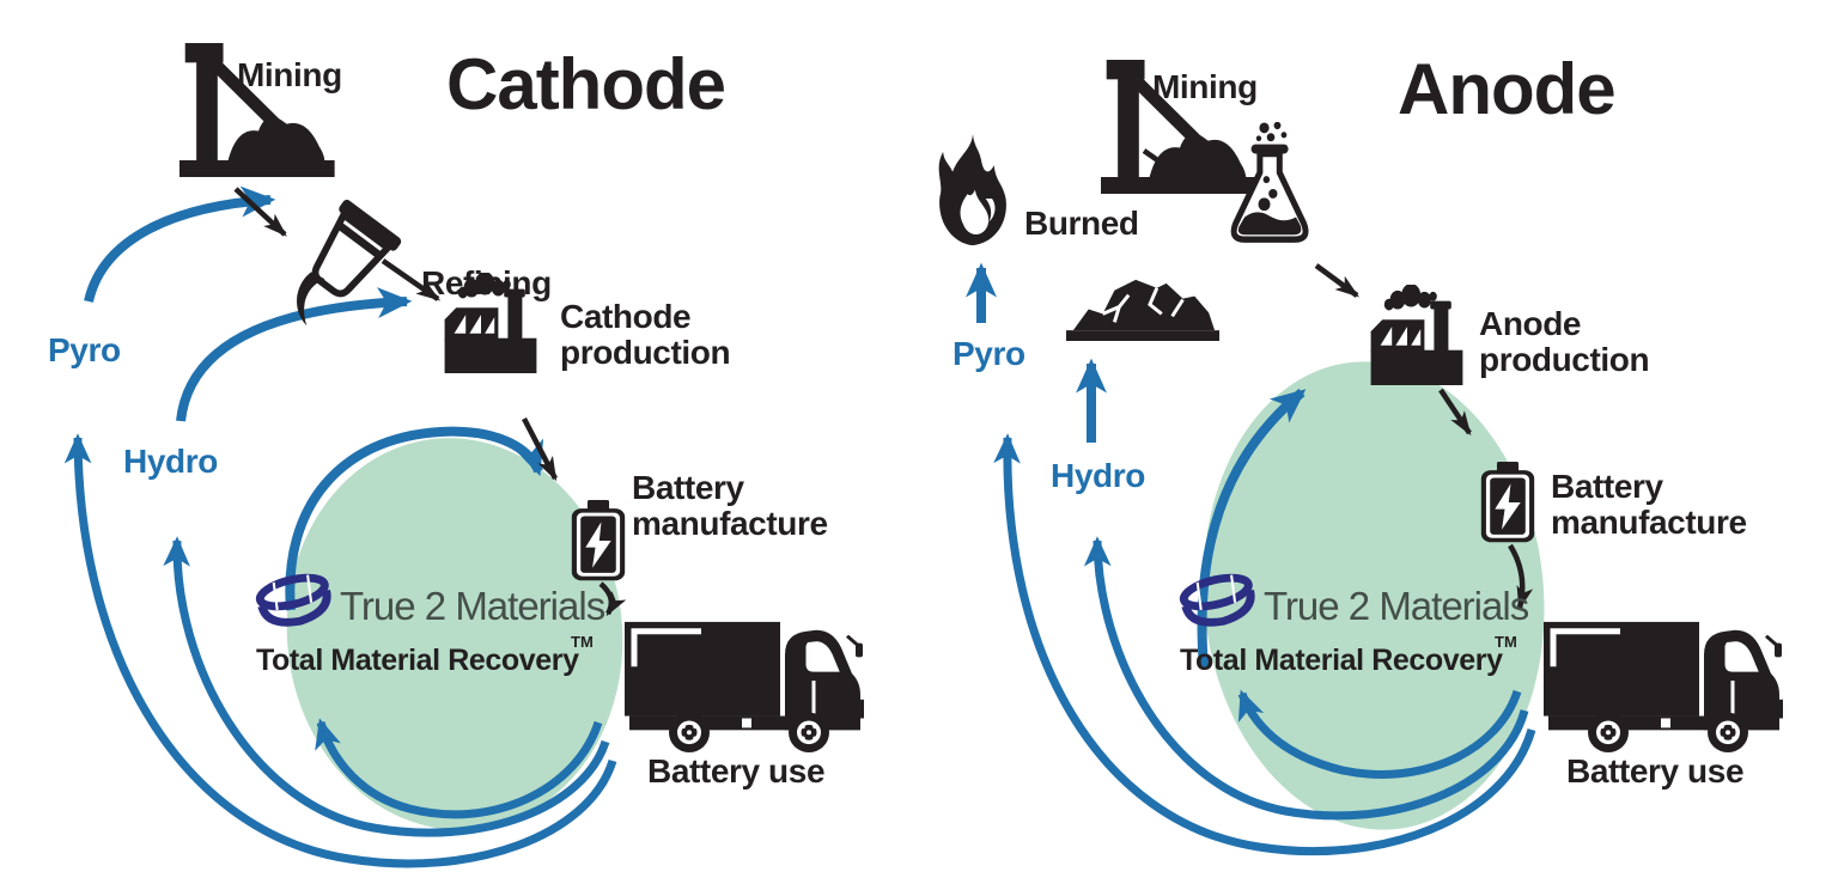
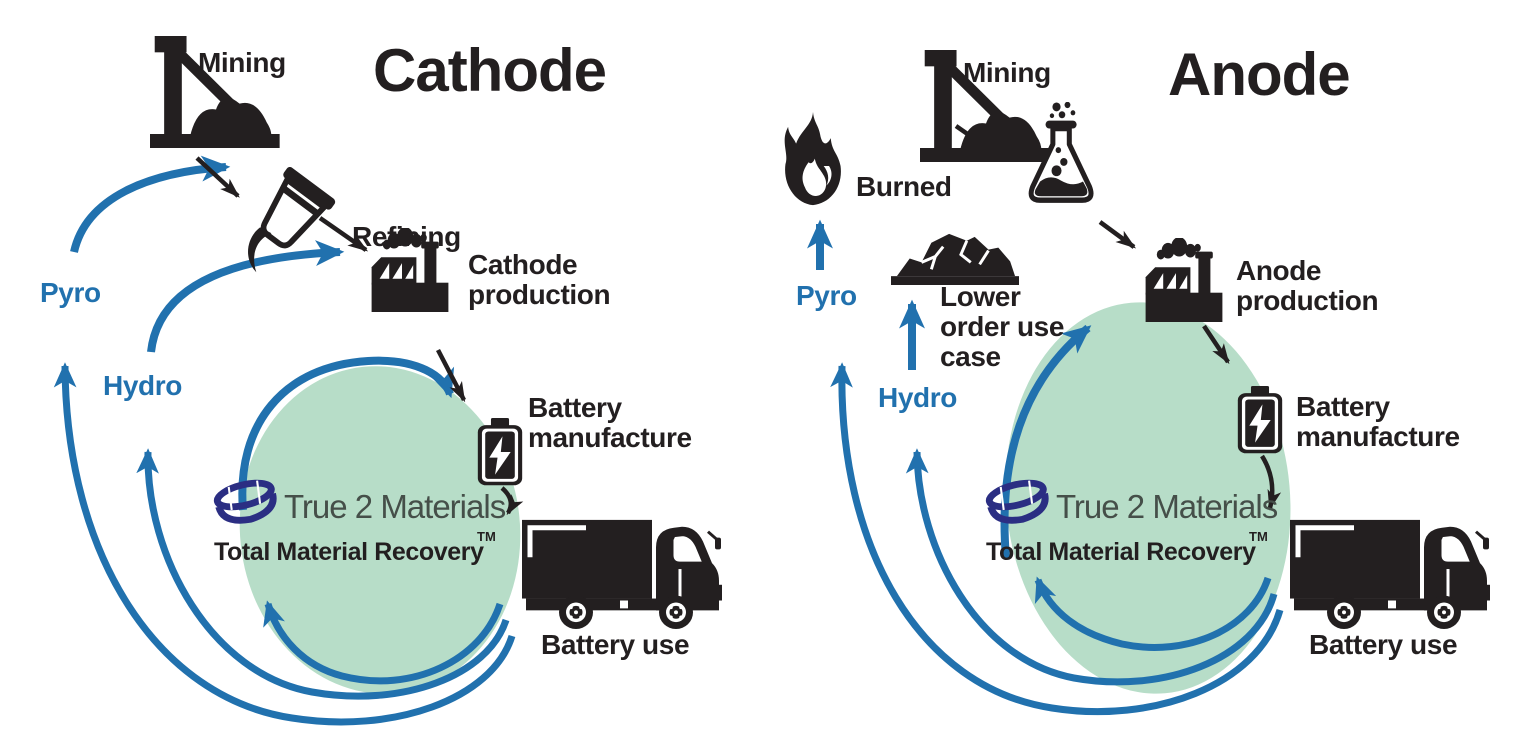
  Cathode
  Mining
  Refining
  Cathode
  production
  Battery
  manufacture
  Battery use
  Pyro
  Hydro
  True 2 Materials
  TM
  Total Material Recovery
  Anode
  Mining
  Burned
+ Lower
+ order use
+ case
  Anode
  production
  Battery
  manufacture
  Battery use
  Pyro
  Hydro
  True 2 Materials
  TM
  Total Material Recovery
